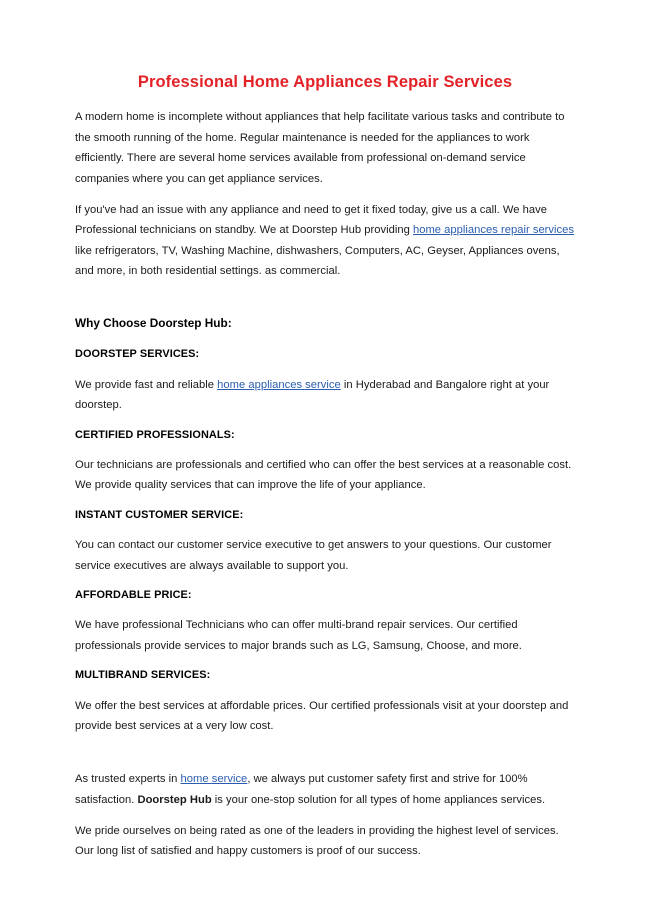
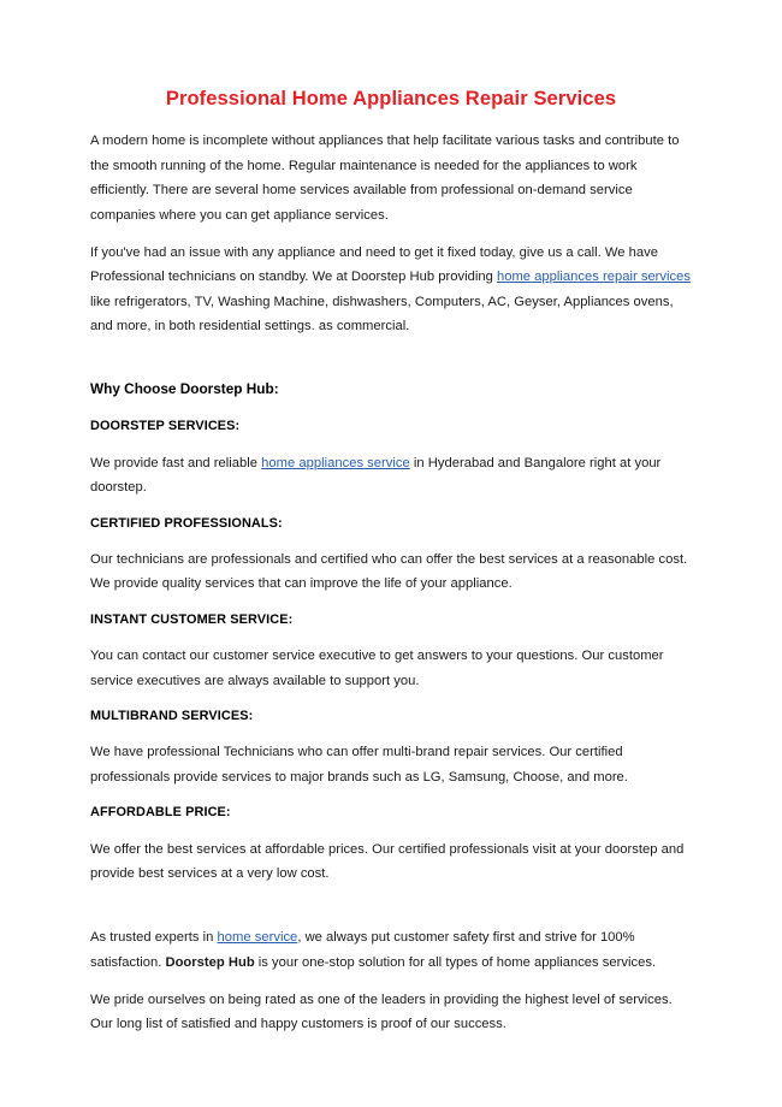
  Professional Home Appliances Repair Services
  A modern home is incomplete without appliances that help facilitate various tasks and contribute to the smooth running of the home. Regular maintenance is needed for the appliances to work efficiently. There are several home services available from professional on-demand service companies where you can get appliance services.
  If you've had an issue with any appliance and need to get it fixed today, give us a call. We have Professional technicians on standby. We at Doorstep Hub providing home appliances repair services like refrigerators, TV, Washing Machine, dishwashers, Computers, AC, Geyser, Appliances ovens, and more, in both residential settings. as commercial.
  Why Choose Doorstep Hub:
  DOORSTEP SERVICES:
  We provide fast and reliable home appliances service in Hyderabad and Bangalore right at your doorstep.
  CERTIFIED PROFESSIONALS:
  Our technicians are professionals and certified who can offer the best services at a reasonable cost. We provide quality services that can improve the life of your appliance.
  INSTANT CUSTOMER SERVICE:
  You can contact our customer service executive to get answers to your questions. Our customer service executives are always available to support you.
- AFFORDABLE PRICE:
+ MULTIBRAND SERVICES:
  We have professional Technicians who can offer multi-brand repair services. Our certified professionals provide services to major brands such as LG, Samsung, Choose, and more.
- MULTIBRAND SERVICES:
+ AFFORDABLE PRICE:
  We offer the best services at affordable prices. Our certified professionals visit at your doorstep and provide best services at a very low cost.
  As trusted experts in home service, we always put customer safety first and strive for 100% satisfaction. Doorstep Hub is your one-stop solution for all types of home appliances services.
  We pride ourselves on being rated as one of the leaders in providing the highest level of services. Our long list of satisfied and happy customers is proof of our success.
